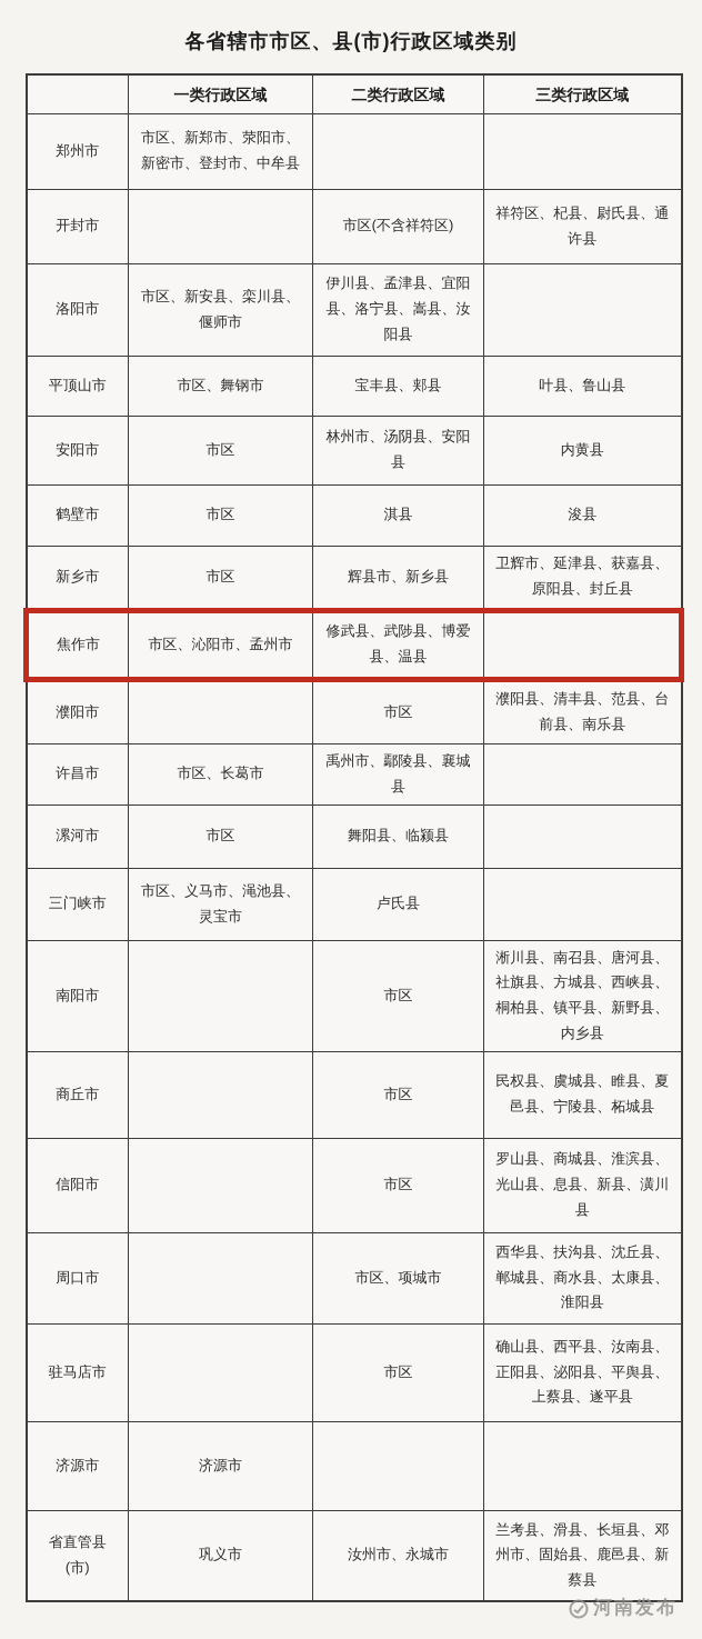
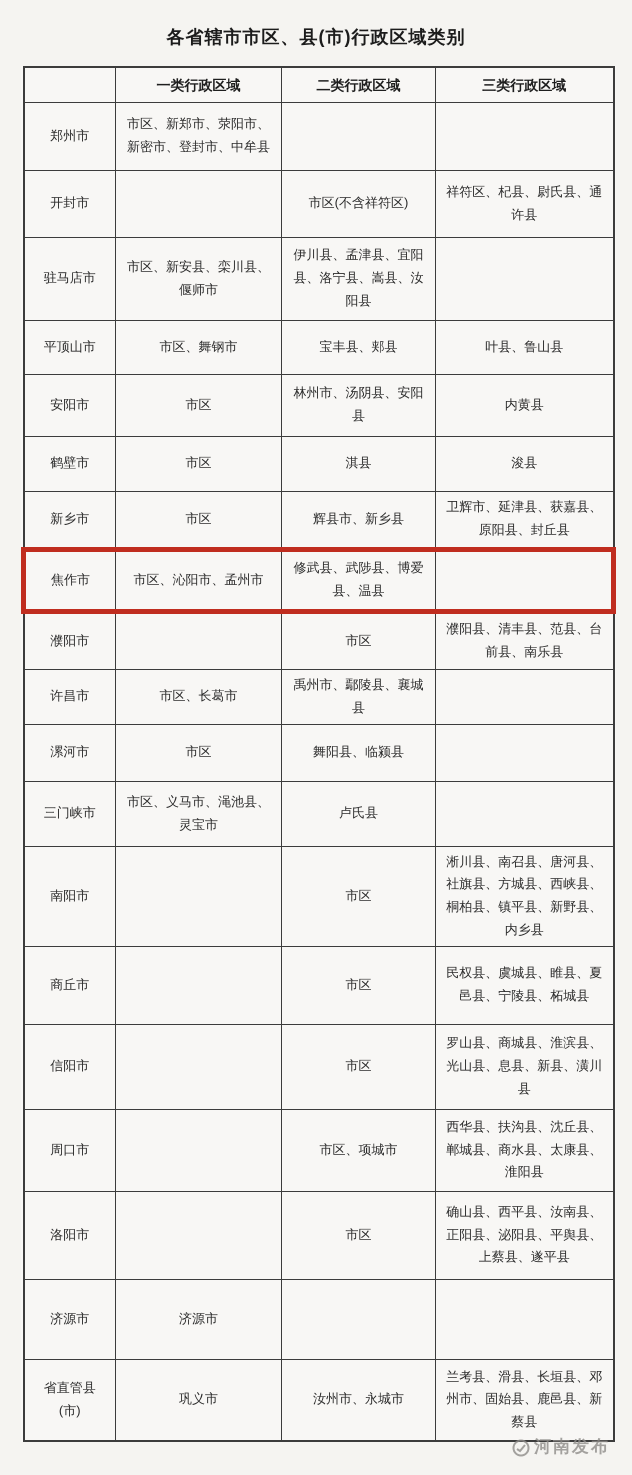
  各省辖市市区、县(市)行政区域类别
  	一类行政区域	二类行政区域	三类行政区域
  郑州市	市区、新郑市、荥阳市、新密市、登封市、中牟县
  开封市		市区(不含祥符区)	祥符区、杞县、尉氏县、通许县
- 洛阳市	市区、新安县、栾川县、偃师市	伊川县、孟津县、宜阳县、洛宁县、嵩县、汝阳县
+ 驻马店市	市区、新安县、栾川县、偃师市	伊川县、孟津县、宜阳县、洛宁县、嵩县、汝阳县
  平顶山市	市区、舞钢市	宝丰县、郏县	叶县、鲁山县
  安阳市	市区	林州市、汤阴县、安阳县	内黄县
  鹤壁市	市区	淇县	浚县
  新乡市	市区	辉县市、新乡县	卫辉市、延津县、获嘉县、原阳县、封丘县
  焦作市	市区、沁阳市、孟州市	修武县、武陟县、博爱县、温县
  濮阳市		市区	濮阳县、清丰县、范县、台前县、南乐县
  许昌市	市区、长葛市	禹州市、鄢陵县、襄城县
  漯河市	市区	舞阳县、临颍县
  三门峡市	市区、义马市、渑池县、灵宝市	卢氏县
  南阳市		市区	淅川县、南召县、唐河县、社旗县、方城县、西峡县、桐柏县、镇平县、新野县、内乡县
  商丘市		市区	民权县、虞城县、睢县、夏邑县、宁陵县、柘城县
  信阳市		市区	罗山县、商城县、淮滨县、光山县、息县、新县、潢川县
  周口市		市区、项城市	西华县、扶沟县、沈丘县、郸城县、商水县、太康县、淮阳县
- 驻马店市		市区	确山县、西平县、汝南县、正阳县、泌阳县、平舆县、上蔡县、遂平县
+ 洛阳市		市区	确山县、西平县、汝南县、正阳县、泌阳县、平舆县、上蔡县、遂平县
  济源市	济源市
  省直管县(市)	巩义市	汝州市、永城市	兰考县、滑县、长垣县、邓州市、固始县、鹿邑县、新蔡县
  河南发布
